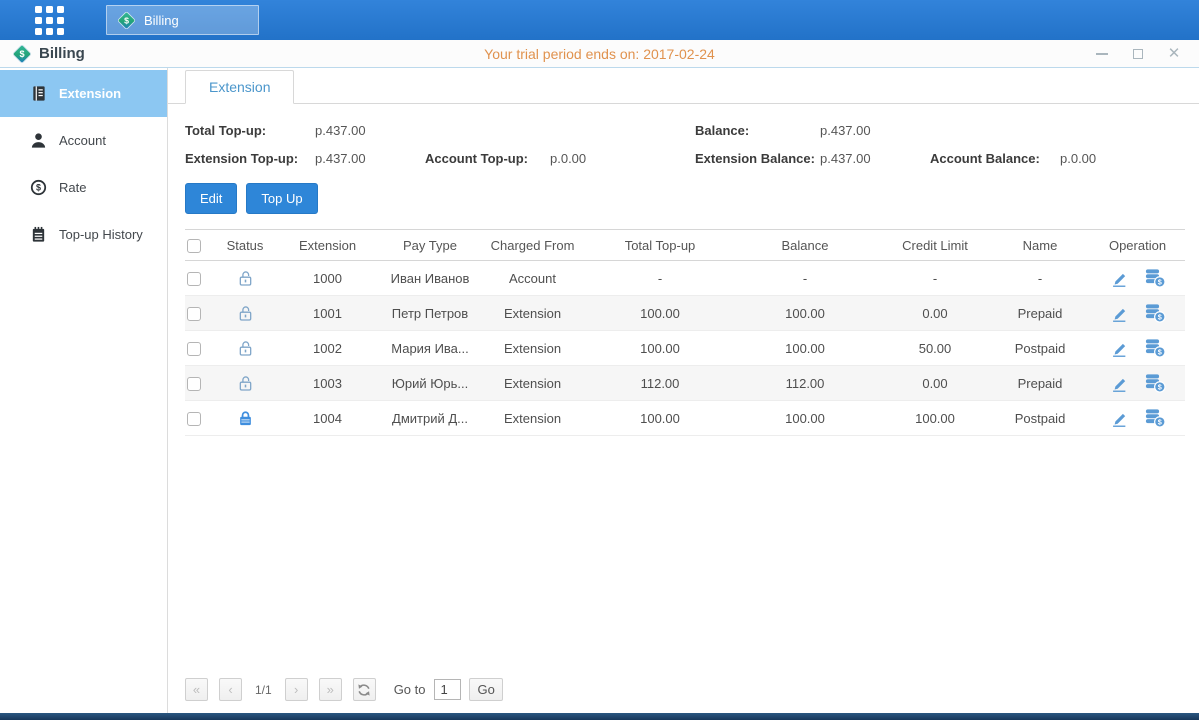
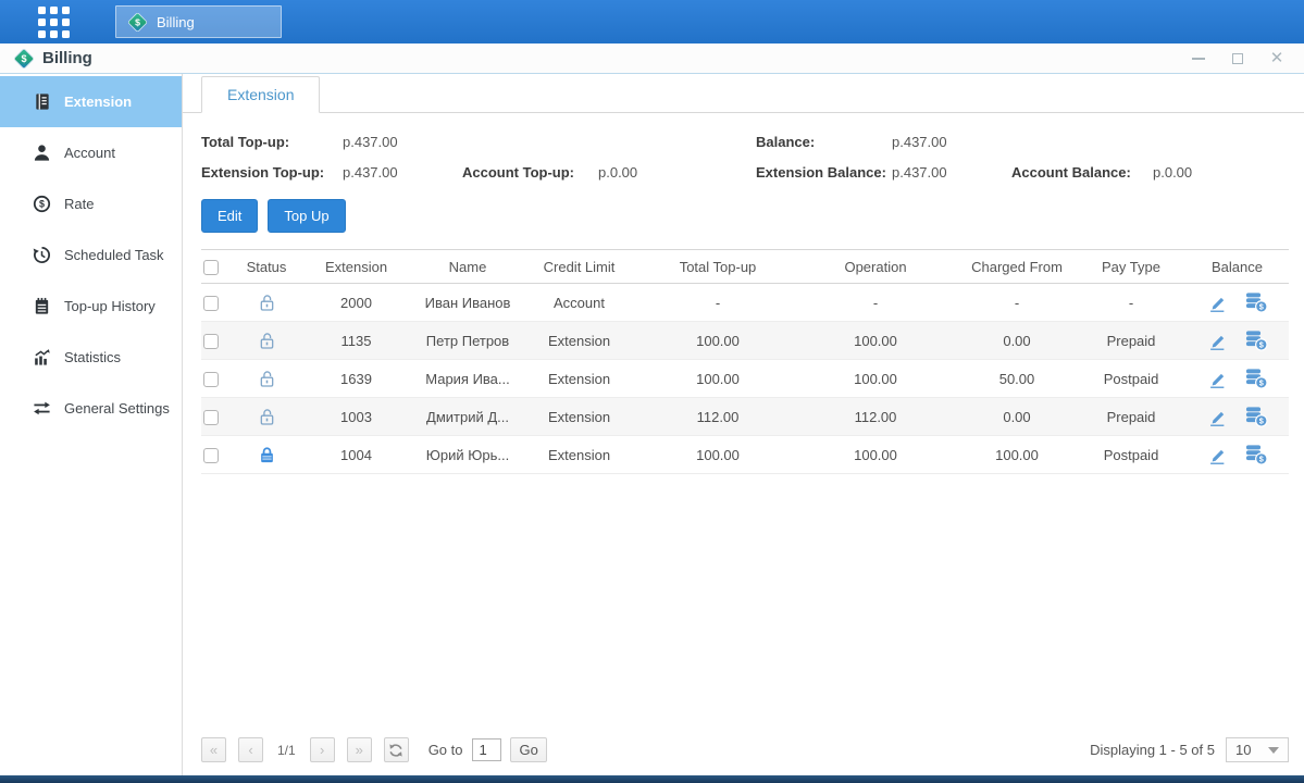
  $
  Billing
  $
  Billing
- Your trial period ends on: 2017-02-24
  ✕
  Extension
  Account
  $
  Rate
+ Scheduled Task
  Top-up History
+ Statistics
+ General Settings
  Extension
  Total Top-up:
  p.437.00
  Balance:
  p.437.00
  Extension Top-up:
  p.437.00
  Account Top-up:
  p.0.00
  Extension Balance:
  p.437.00
  Account Balance:
  p.0.00
  Edit
  Top Up
  Status
  Extension
- Pay Type
+ Name
- Charged From
+ Credit Limit
  Total Top-up
- Balance
+ Operation
- Credit Limit
+ Charged From
- Name
+ Pay Type
- Operation
+ Balance
- 1000
+ 2000
  Иван Иванов
  Account
  -
  -
  -
  -
  $
- 1001
+ 1135
  Петр Петров
  Extension
  100.00
  100.00
  0.00
  Prepaid
  $
- 1002
+ 1639
  Мария Ива...
  Extension
  100.00
  100.00
  50.00
  Postpaid
  $
  1003
- Юрий Юрь...
+ Дмитрий Д...
  Extension
  112.00
  112.00
  0.00
  Prepaid
  $
  1004
- Дмитрий Д...
+ Юрий Юрь...
  Extension
  100.00
  100.00
  100.00
  Postpaid
  $
  «
  ‹
  1/1
  ›
  »
  Go to
  1
  Go
+ Displaying 1 - 5 of 5
+ 10
